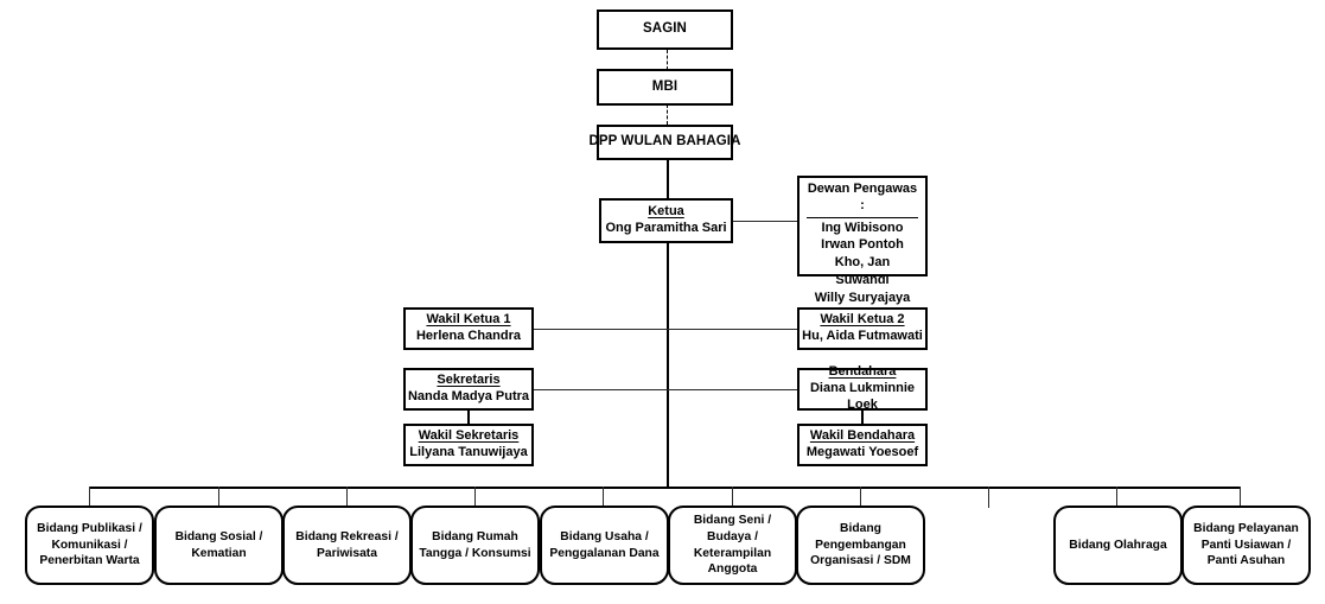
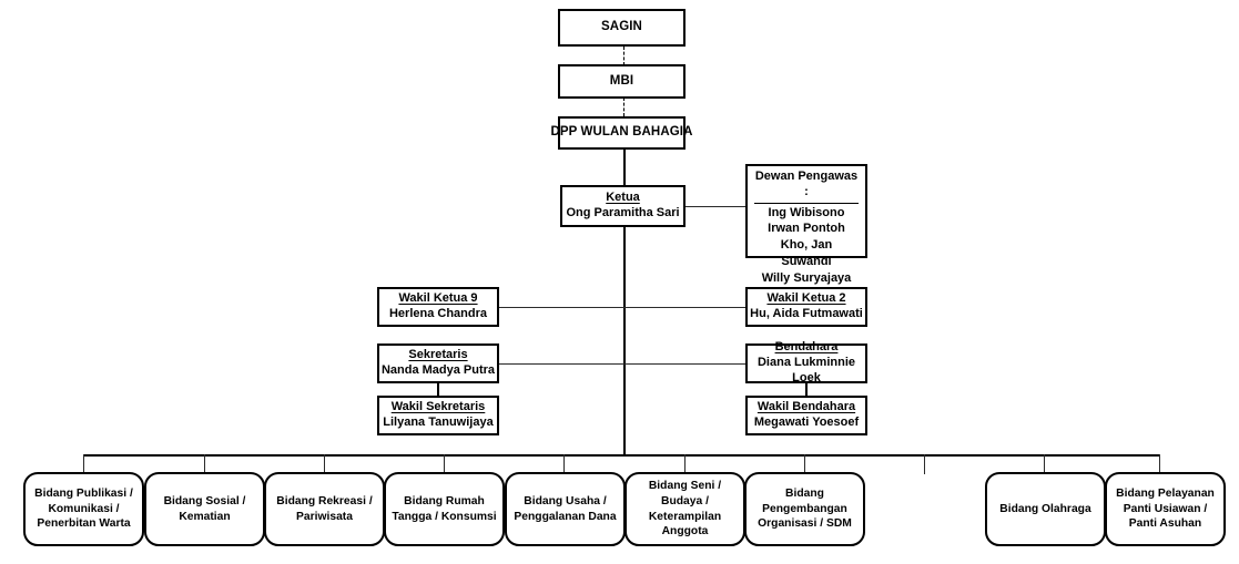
  SAGIN
  MBI
  DPP WULAN BAHAGIA
  Ketua
  Ong Paramitha Sari
  Dewan Pengawas :
  Ing Wibisono
  Irwan Pontoh
  Kho, Jan Suwandi
  Willy Suryajaya
- Wakil Ketua 1
+ Wakil Ketua 9
  Herlena Chandra
  Wakil Ketua 2
  Hu, Aida Futmawati
  Sekretaris
  Nanda Madya Putra
  Bendahara
  Diana Lukminnie Loek
  Wakil Sekretaris
  Lilyana Tanuwijaya
  Wakil Bendahara
  Megawati Yoesoef
  Bidang Publikasi / Komunikasi / Penerbitan Warta
  Bidang Sosial / Kematian
  Bidang Rekreasi / Pariwisata
  Bidang Rumah Tangga / Konsumsi
  Bidang Usaha / Penggalanan Dana
  Bidang Seni / Budaya / Keterampilan Anggota
  Bidang Pengembangan Organisasi / SDM
  Bidang Olahraga
  Bidang Pelayanan Panti Usiawan / Panti Asuhan
